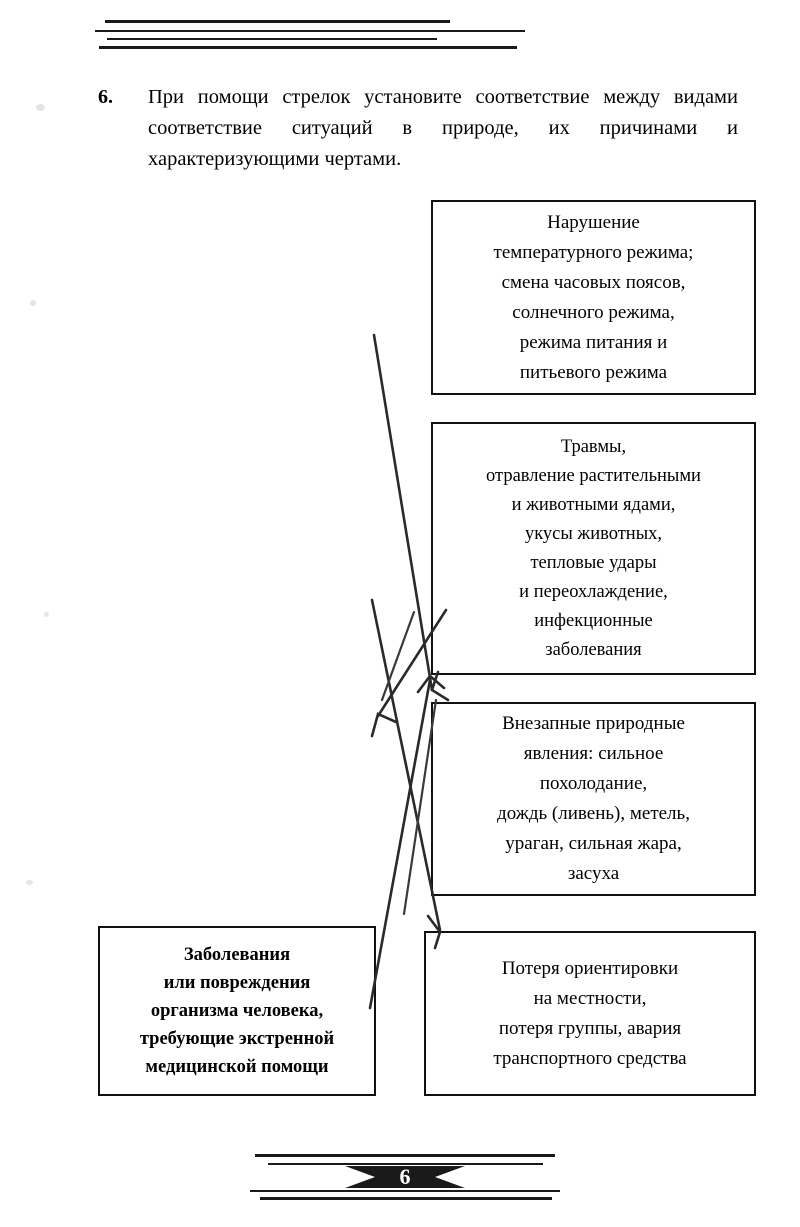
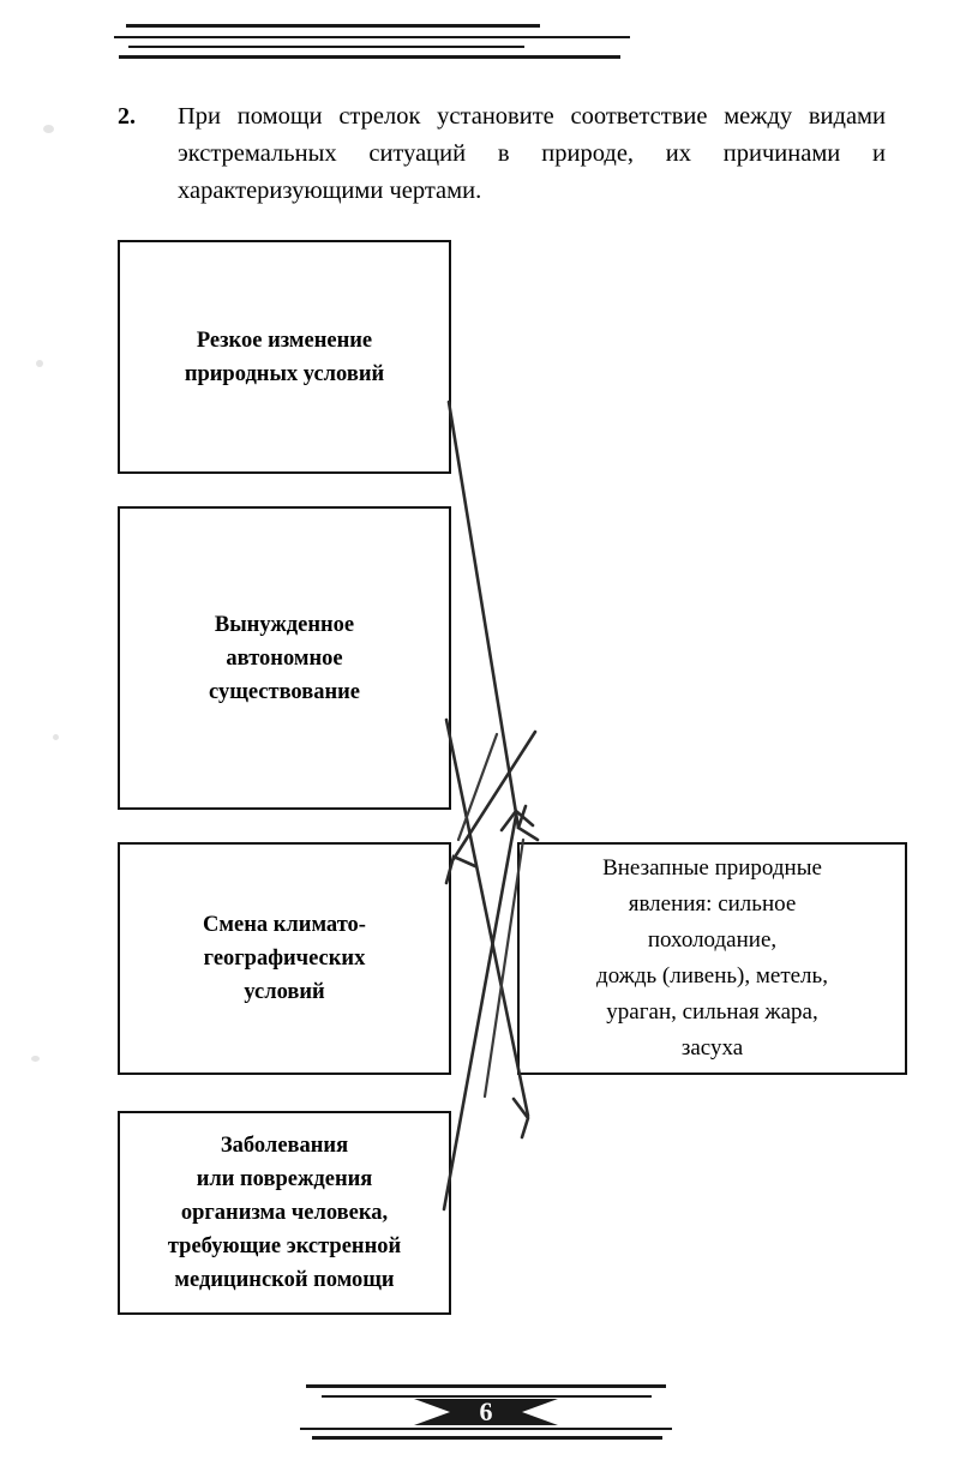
- 6.
+ 2.
- При помощи стрелок установите соответствие между видами соответствие ситуаций в природе, их причинами и характеризующими чертами.
+ При помощи стрелок установите соответствие между видами экстремальных ситуаций в природе, их причинами и характеризующими чертами.
+ Резкое изменение
+ природных условий
+ Вынужденное
+ автономное
+ существование
+ Смена климато-
+ географических
+ условий
  Заболевания
  или повреждения
  организма человека,
  требующие экстренной
  медицинской помощи
- Нарушение
- температурного режима;
- смена часовых поясов,
- солнечного режима,
- режима питания и
- питьевого режима
- Травмы,
- отравление растительными
- и животными ядами,
- укусы животных,
- тепловые удары
- и переохлаждение,
- инфекционные
- заболевания
  Внезапные природные
  явления: сильное
  похолодание,
  дождь (ливень), метель,
  ураган, сильная жара,
  засуха
- Потеря ориентировки
- на местности,
- потеря группы, авария
- транспортного средства
  6
